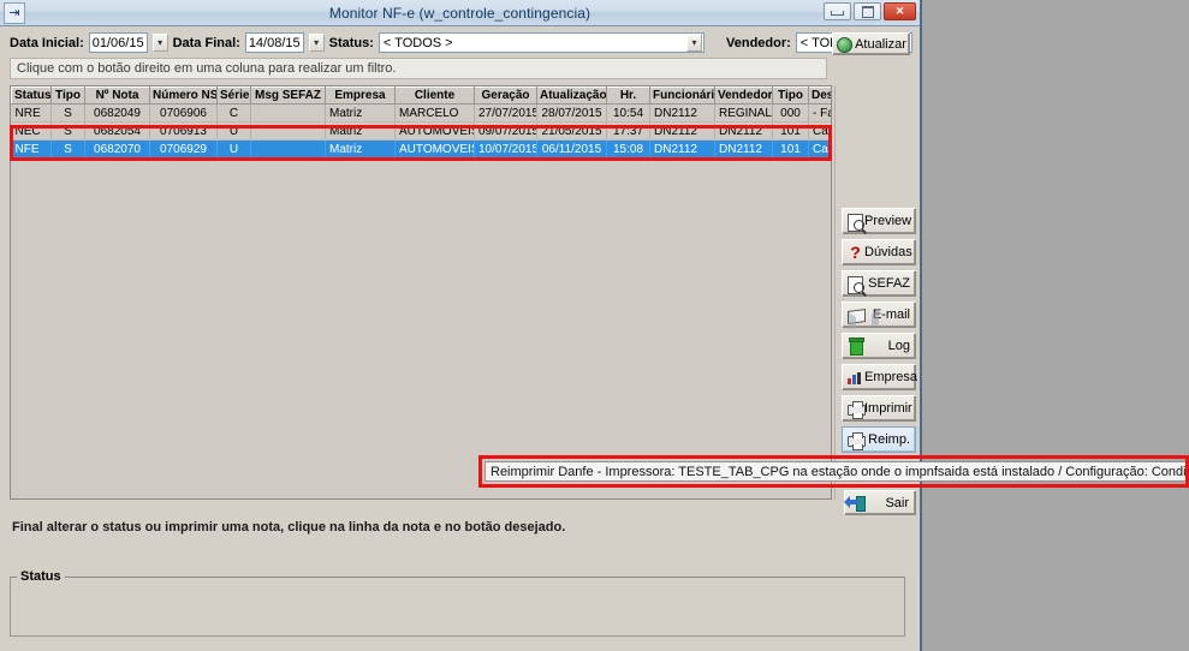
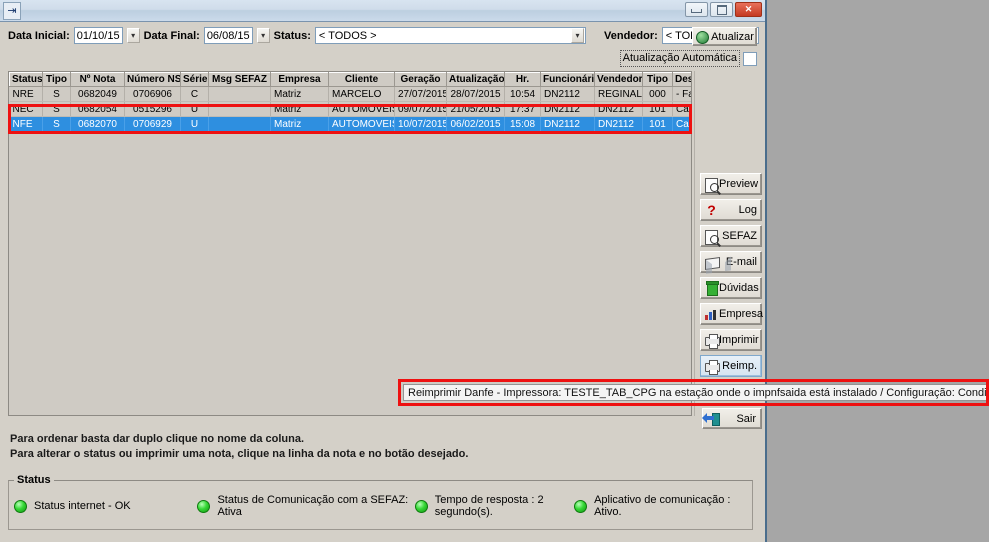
  ⇥
- Monitor NF-e (w_controle_contingencia)
  ✕
  Data Inicial:
- 01/06/15
+ 01/10/15
  ▾
  Data Final:
- 14/08/15
+ 06/08/15
  ▾
  Status:
  < TODOS >
  ▾
  Vendedor:
- Clique com o botão direito em uma coluna para realizar um filtro.
  Atualizar
+ Atualização Automática
  Status	Tipo	Nº Nota	Número NS	Série	Msg SEFAZ	Empresa	Cliente	Geração	Atualização	Hr.	Funcionári	Vendedor	Tipo	Des
  NRE	S	0682049	0706906	C		Matriz	MARCELO	27/07/2015	28/07/2015	10:54	DN2112	REGINAL	000	- Fa
- NEC	S	0682054	0706913	U		Matriz	AUTOMOVEI	09/07/2015	21/05/2015	17:37	DN2112	DN2112	101	Can
+ NEC	S	0682054	0515296	U		Matriz	AUTOMOVEI	09/07/2015	21/05/2015	17:37	DN2112	DN2112	101	Can
- NFE	S	0682070	0706929	U		Matriz	AUTOMOVEI	10/07/2015	06/11/2015	15:08	DN2112	DN2112	101	Can
+ NFE	S	0682070	0706929	U		Matriz	AUTOMOVEI	10/07/2015	06/02/2015	15:08	DN2112	DN2112	101	Can
  Preview
  ?
- Dúvidas
+ Log
  SEFAZ
  -mail
- Log
+ Dúvidas
  Empresa
  Imprimir
  Reimp.
  Sair
+ Para ordenar basta dar duplo clique no nome da coluna.
- Final alterar o status ou imprimir uma nota, clique na linha da nota e no botão desejado.
+ Para alterar o status ou imprimir uma nota, clique na linha da nota e no botão desejado.
  Status
+ Status internet - OK
+ Status de Comunicação com a SEFAZ: Ativa
+ Tempo de resposta : 2 segundo(s).
+ Aplicativo de comunicação : Ativo.
  Reimprimir Danfe - Impressora: TESTE_TAB_CPG na estação onde o impnfsaida está instalado / Configuração: Condi
